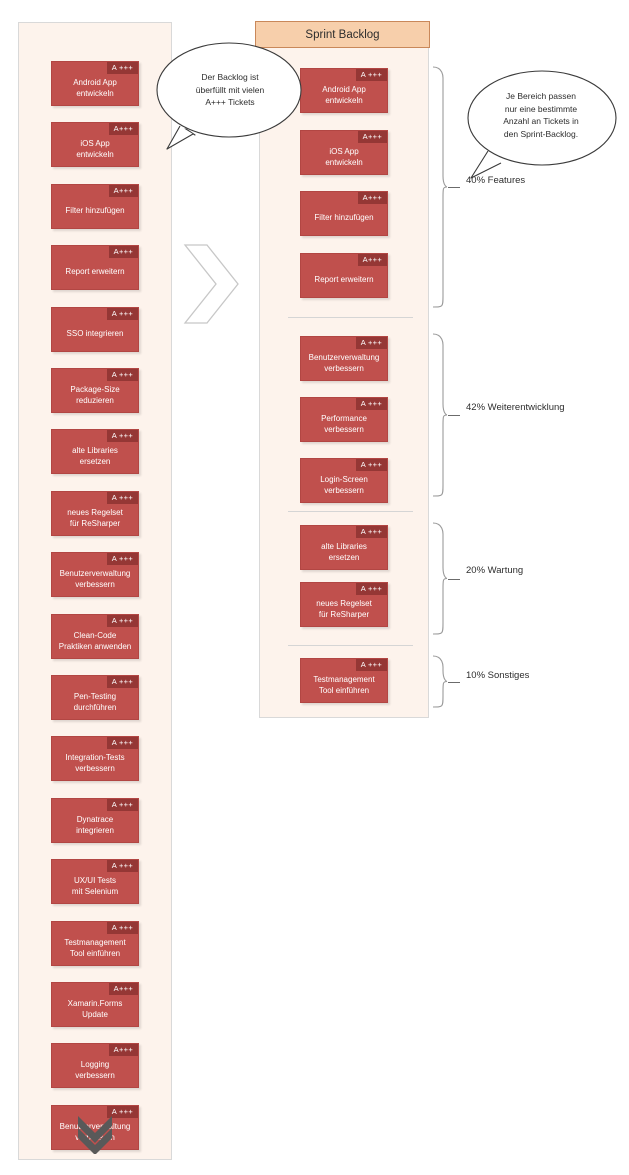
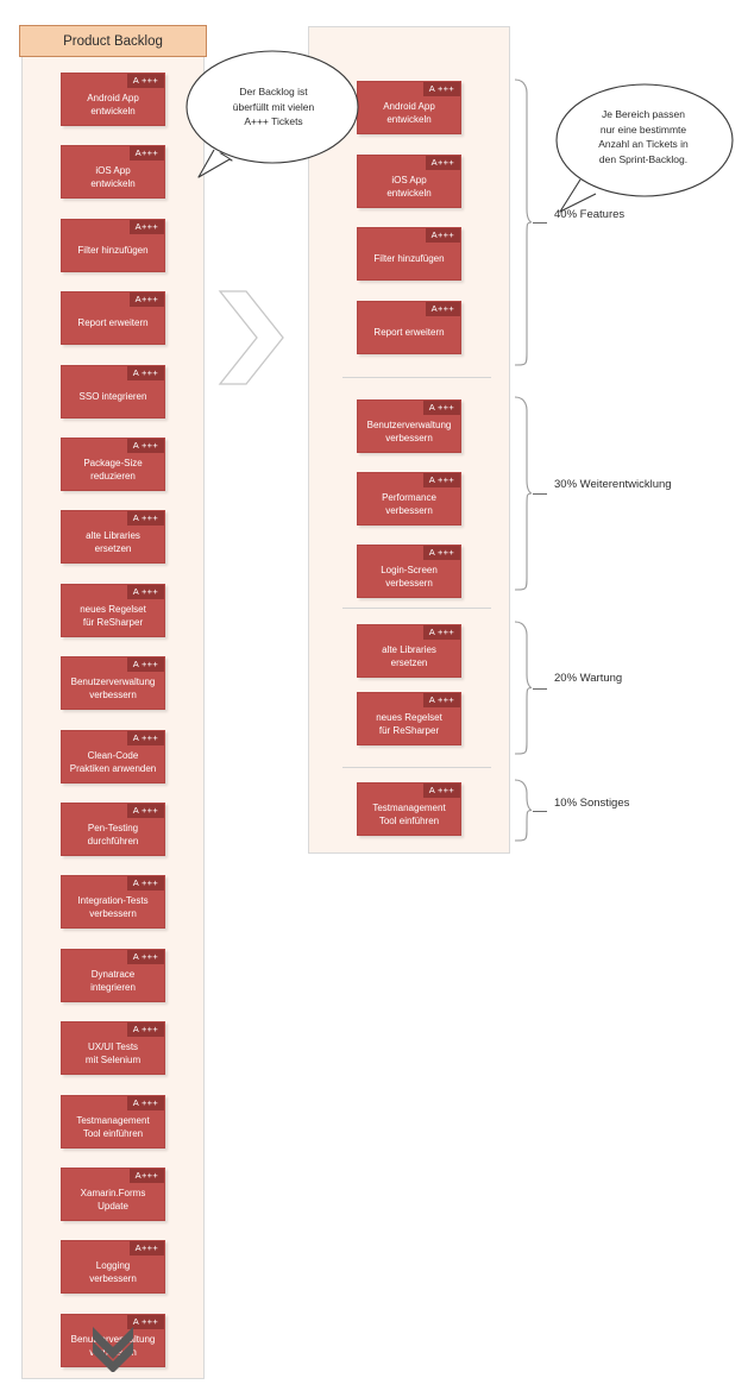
+ Product Backlog
  A +++
  Android App
  entwickeln
  A+++
  iOS App
  entwickeln
  A+++
  Filter hinzufügen
  A+++
  Report erweitern
  A +++
  SSO integrieren
  A +++
  Package-Size
  reduzieren
  A +++
  alte Libraries
  ersetzen
  A +++
  neues Regelset
  für ReSharper
  A +++
  Benutzerverwaltung
  verbessern
  A +++
  Clean-Code
  Praktiken anwenden
  A +++
  Pen-Testing
  durchführen
  A +++
  Integration-Tests
  verbessern
  A +++
  Dynatrace
  integrieren
  A +++
  UX/UI Tests
  mit Selenium
  A +++
  Testmanagement
  Tool einführen
  A+++
  Xamarin.Forms
  Update
  A+++
  Logging
  verbessern
  A +++
  Benurverltung
- Sprint Backlog
  A +++
  Android App
  entwickeln
  A+++
  iOS App
  entwickeln
  A+++
  Filter hinzufügen
  A+++
  Report erweitern
  A +++
  Benutzerverwaltung
  verbessern
  A +++
  Performance
  verbessern
  A +++
  Login-Screen
  verbessern
  A +++
  alte Libraries
  ersetzen
  A +++
  neues Regelset
  für ReSharper
  A +++
  Testmanagement
  Tool einführen
  40% Features
- 42% Weiterentwicklung
+ 30% Weiterentwicklung
  20% Wartung
  10% Sonstiges
  Der Backlog ist
  überfüllt mit vielen
  A+++ Tickets
  Je Bereich passen
  nur eine bestimmte
  Anzahl an Tickets in
  den Sprint-Backlog.
